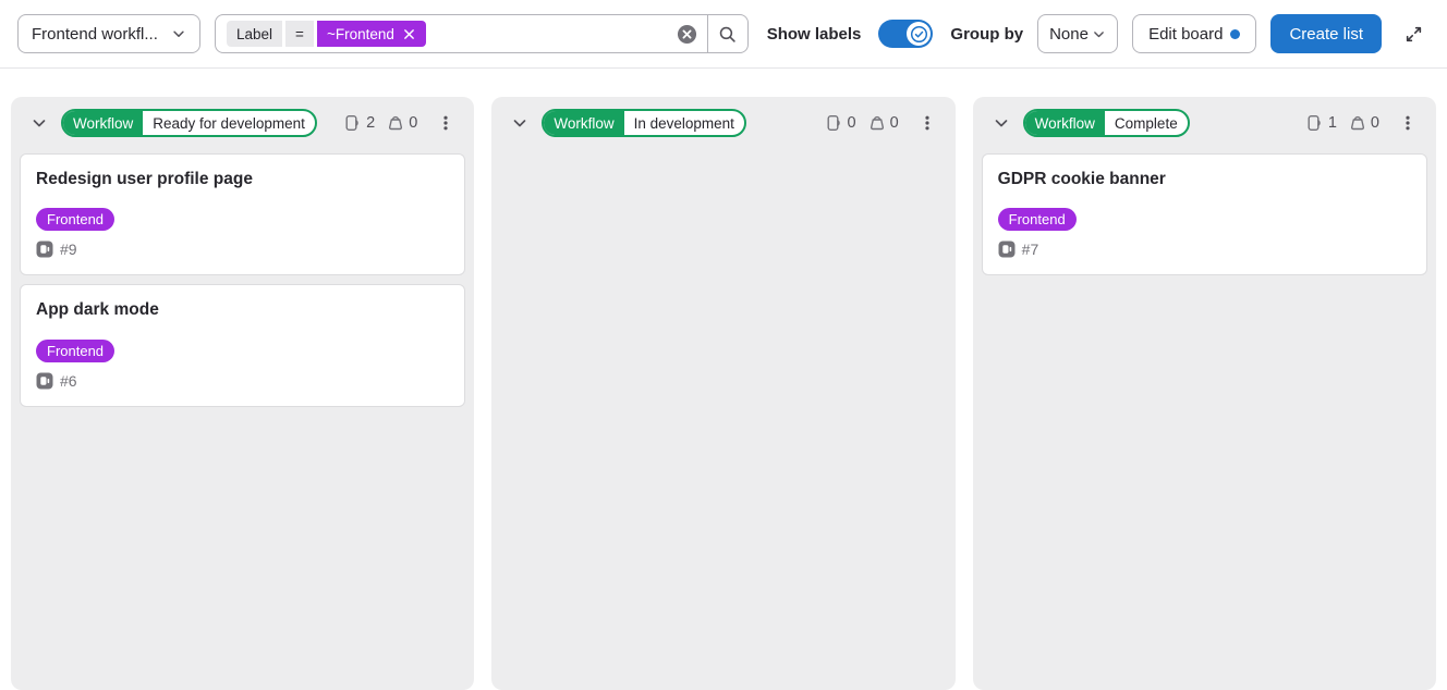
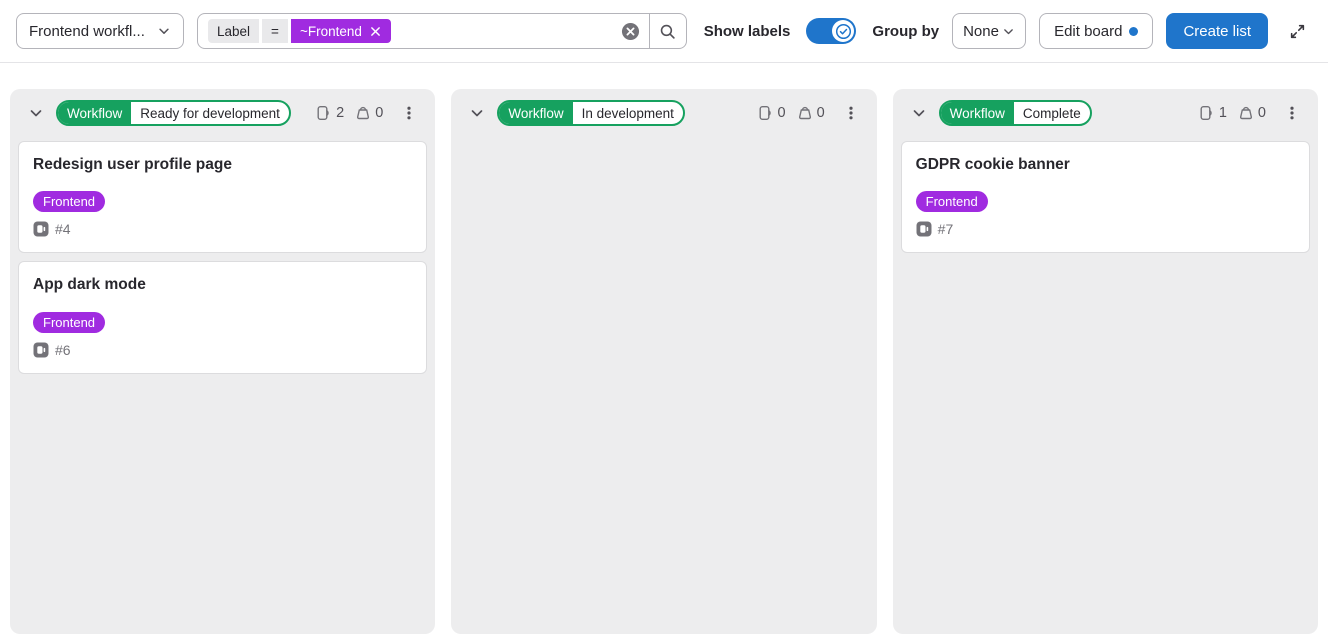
  Frontend workfl...
  Label
  =
  ~Frontend
  Show labels
  Group by
  None
  Edit board
  Create list
  Workflow
  Ready for development
  2
  0
  Redesign user profile page
  Frontend
- #9
+ #4
  App dark mode
  Frontend
  #6
  Workflow
  In development
  0
  0
  Workflow
  Complete
  1
  0
  GDPR cookie banner
  Frontend
  #7
